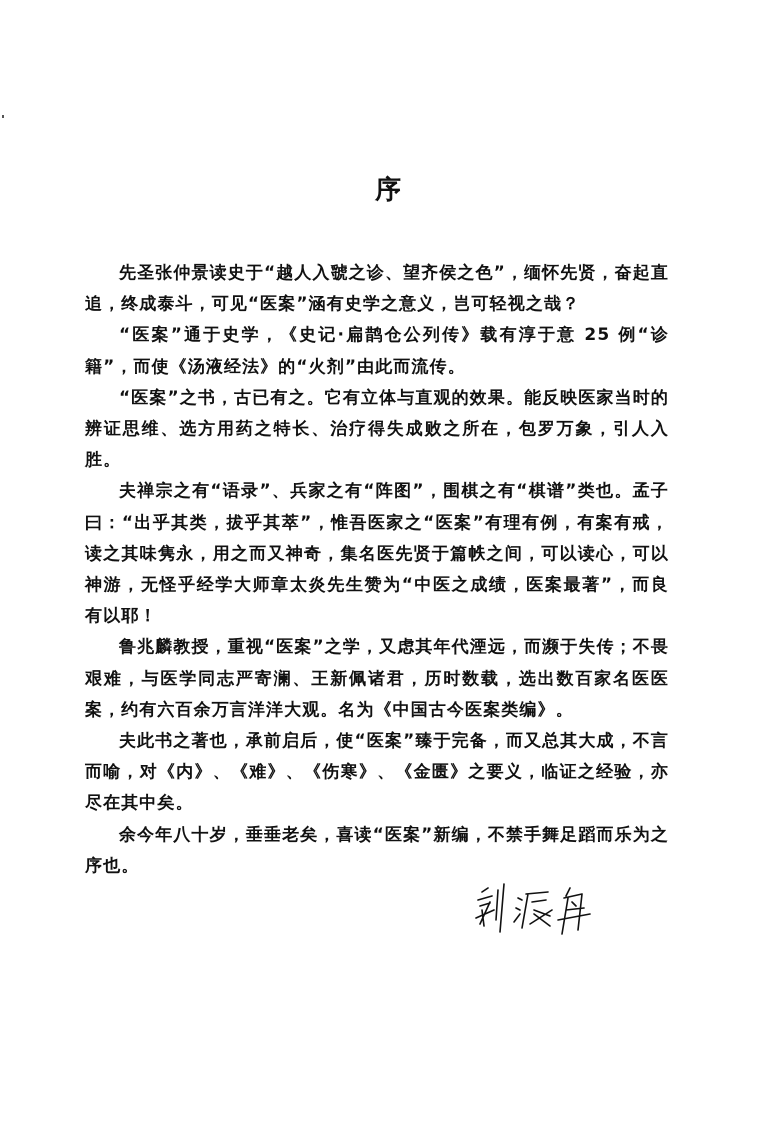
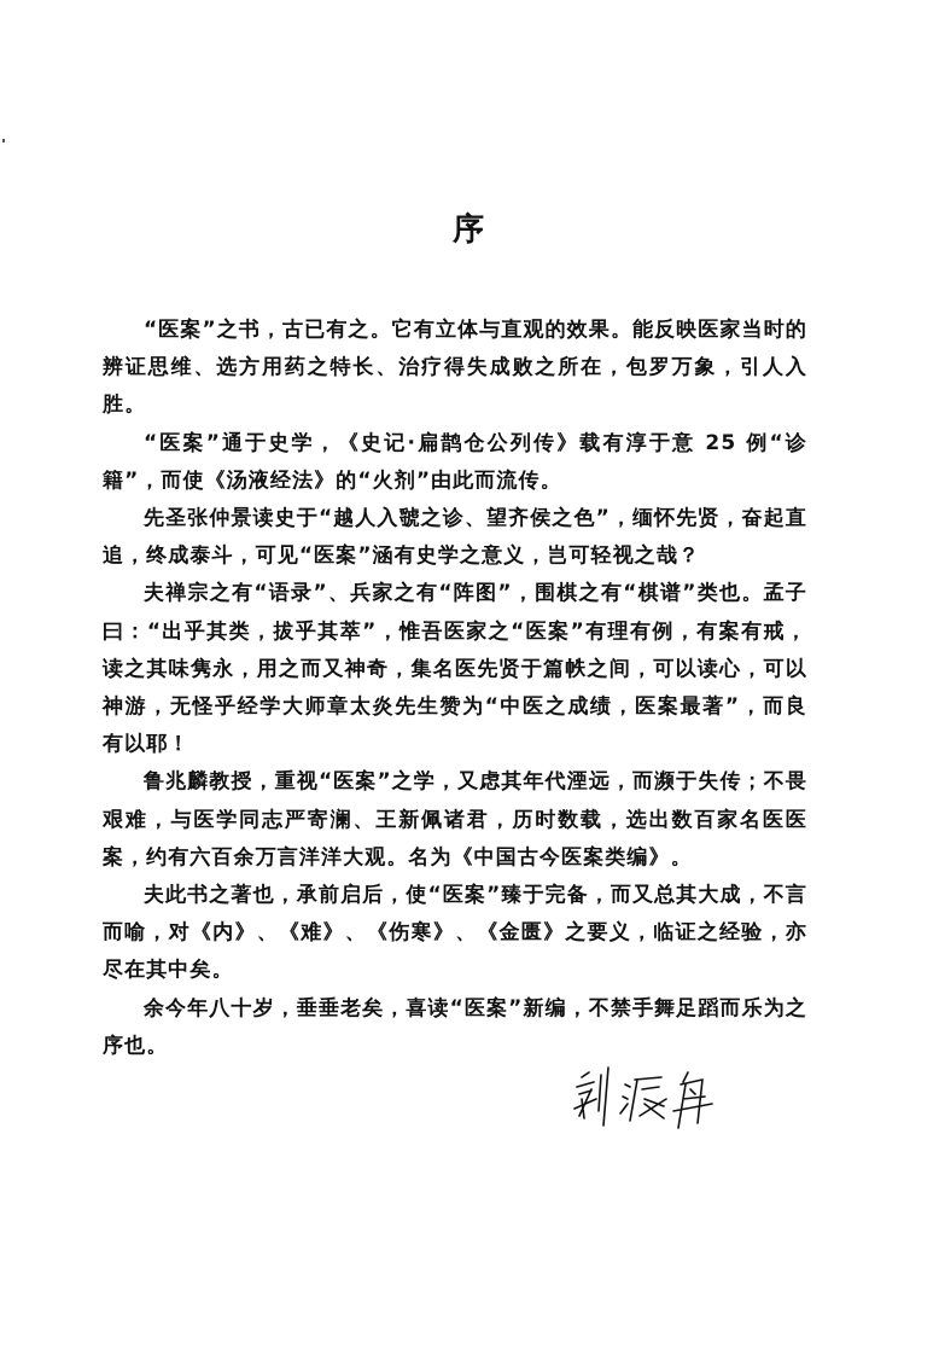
  序
- 先圣张仲景读史于“越人入虢之诊、望齐侯之色”，缅怀先贤，奋起直追，终成泰斗，可见“医案”涵有史学之意义，岂可轻视之哉？
+ “医案”之书，古已有之。它有立体与直观的效果。能反映医家当时的辨证思维、选方用药之特长、治疗得失成败之所在，包罗万象，引人入胜。
  “医案”通于史学，《史记·扁鹊仓公列传》载有淳于意 25 例“诊籍”，而使《汤液经法》的“火剂”由此而流传。
- “医案”之书，古已有之。它有立体与直观的效果。能反映医家当时的辨证思维、选方用药之特长、治疗得失成败之所在，包罗万象，引人入胜。
+ 先圣张仲景读史于“越人入虢之诊、望齐侯之色”，缅怀先贤，奋起直追，终成泰斗，可见“医案”涵有史学之意义，岂可轻视之哉？
  夫禅宗之有“语录”、兵家之有“阵图”，围棋之有“棋谱”类也。孟子曰：“出乎其类，拔乎其萃”，惟吾医家之“医案”有理有例，有案有戒，读之其味隽永，用之而又神奇，集名医先贤于篇帙之间，可以读心，可以神游，无怪乎经学大师章太炎先生赞为“中医之成绩，医案最著”，而良有以耶！
  鲁兆麟教授，重视“医案”之学，又虑其年代湮远，而濒于失传；不畏艰难，与医学同志严寄澜、王新佩诸君，历时数载，选出数百家名医医案，约有六百余万言洋洋大观。名为《中国古今医案类编》。
  夫此书之著也，承前启后，使“医案”臻于完备，而又总其大成，不言而喻，对《内》、《难》、《伤寒》、《金匮》之要义，临证之经验，亦尽在其中矣。
  余今年八十岁，垂垂老矣，喜读“医案”新编，不禁手舞足蹈而乐为之序也。
